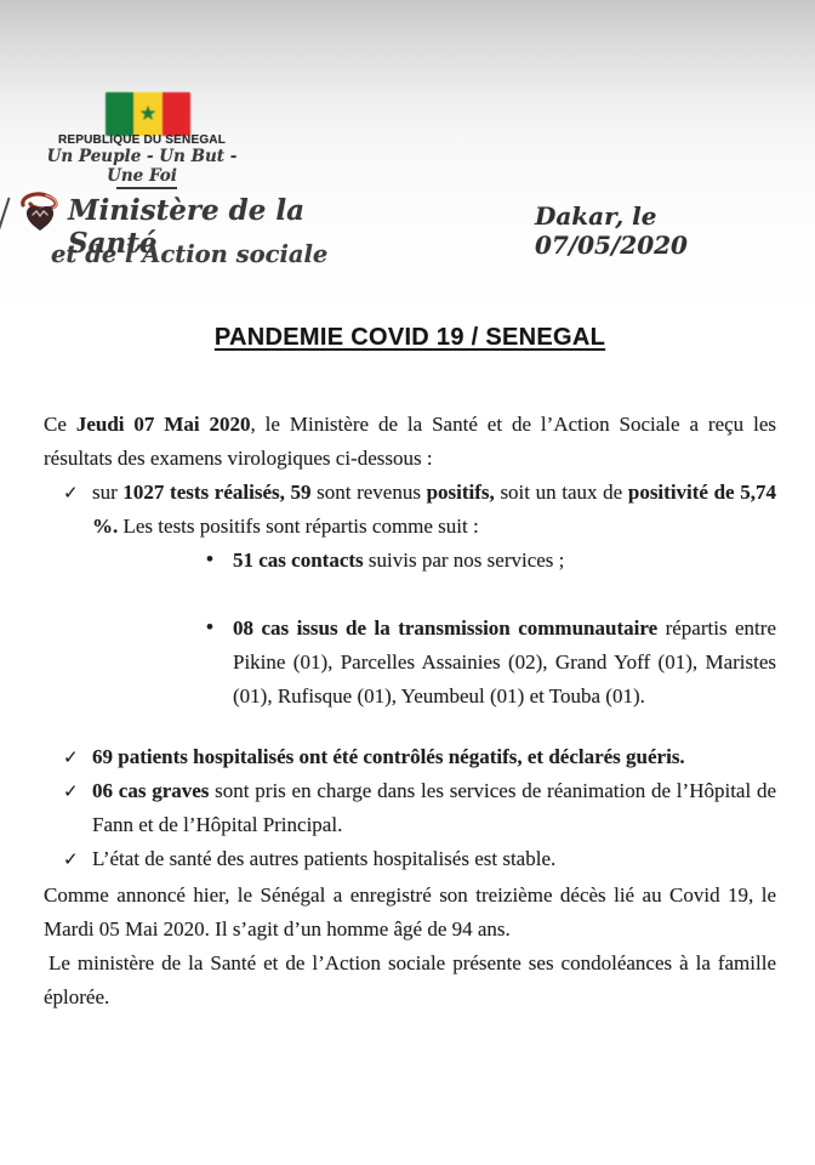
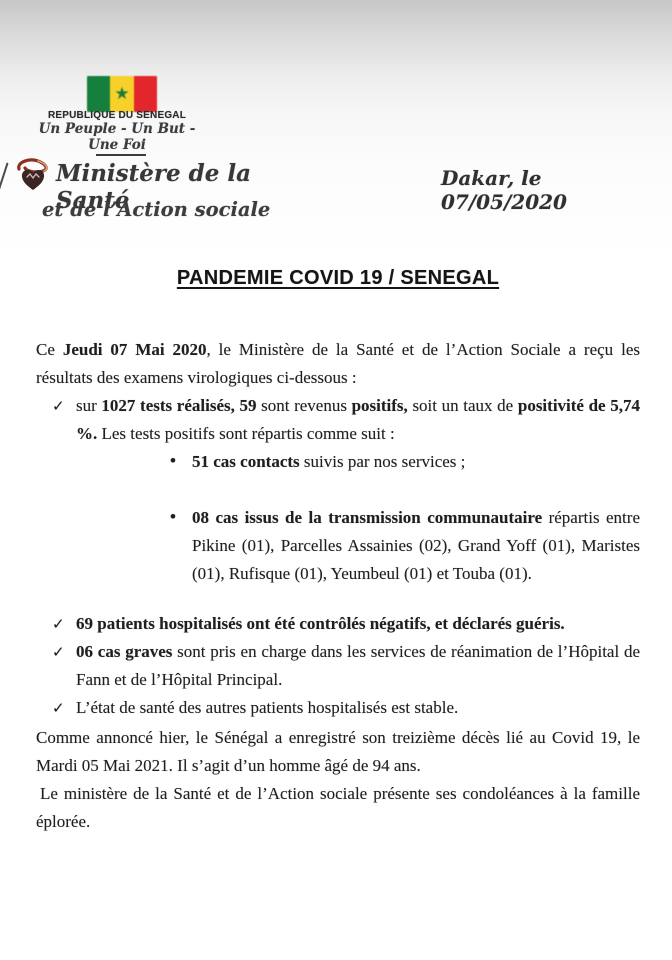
  ★
  REPUBLIQUE DU SENEGAL
  Un Peuple - Un But - Une Foi
  Ministère de la Santé
  et de l’Action sociale
  Dakar, le 07/05/2020
  PANDEMIE COVID 19 / SENEGAL
  Ce Jeudi 07 Mai 2020, le Ministère de la Santé et de l’Action Sociale a reçu les résultats des examens virologiques ci-dessous :
  ✓
  sur 1027 tests réalisés, 59 sont revenus positifs, soit un taux de positivité de 5,74 %. Les tests positifs sont répartis comme suit :
  •
  51 cas contacts suivis par nos services ;
  •
  08 cas issus de la transmission communautaire répartis entre Pikine (01), Parcelles Assainies (02), Grand Yoff (01), Maristes (01), Rufisque (01), Yeumbeul (01) et Touba (01).
  ✓
  69 patients hospitalisés ont été contrôlés négatifs, et déclarés guéris.
  ✓
  06 cas graves sont pris en charge dans les services de réanimation de l’Hôpital de Fann et de l’Hôpital Principal.
  ✓
  L’état de santé des autres patients hospitalisés est stable.
- Comme annoncé hier, le Sénégal a enregistré son treizième décès lié au Covid 19, le Mardi 05 Mai 2020. Il s’agit d’un homme âgé de 94 ans.
+ Comme annoncé hier, le Sénégal a enregistré son treizième décès lié au Covid 19, le Mardi 05 Mai 2021. Il s’agit d’un homme âgé de 94 ans.
  Le ministère de la Santé et de l’Action sociale présente ses condoléances à la famille éplorée.
